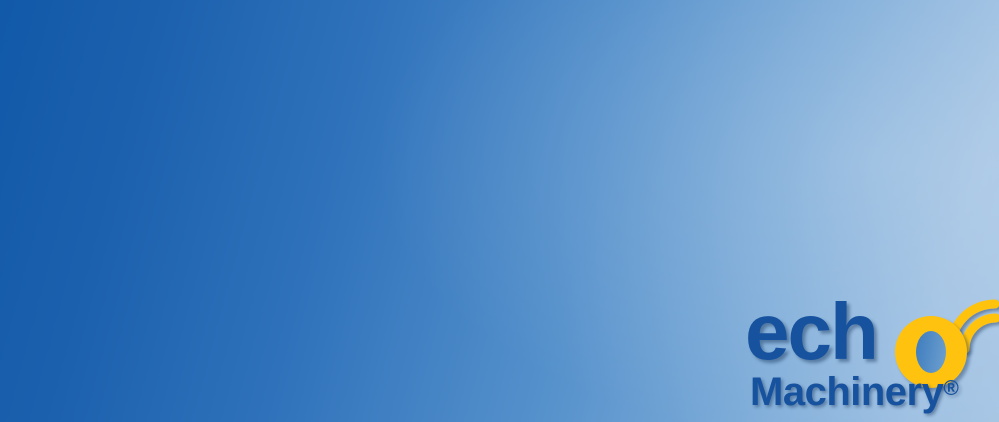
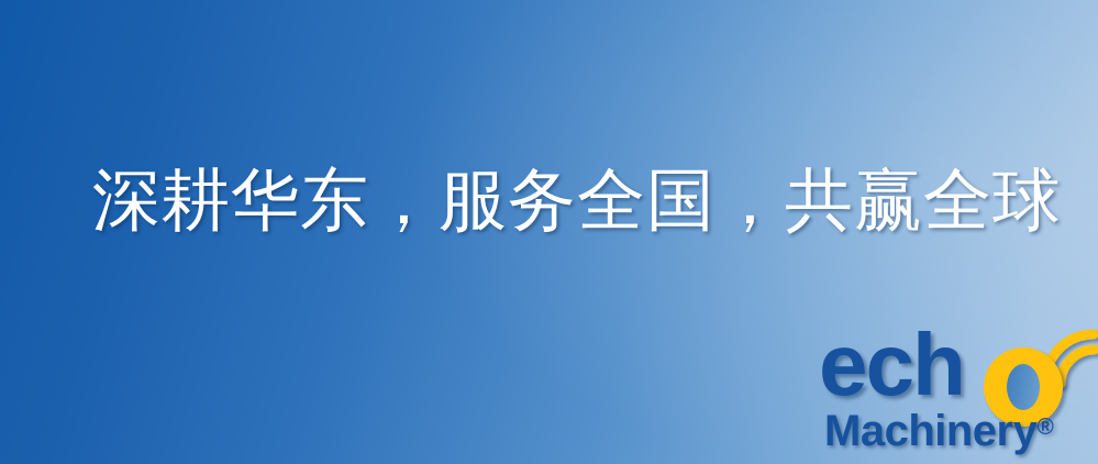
+ 深耕华东，服务全国，共赢全球
  ech
  Machinery®
